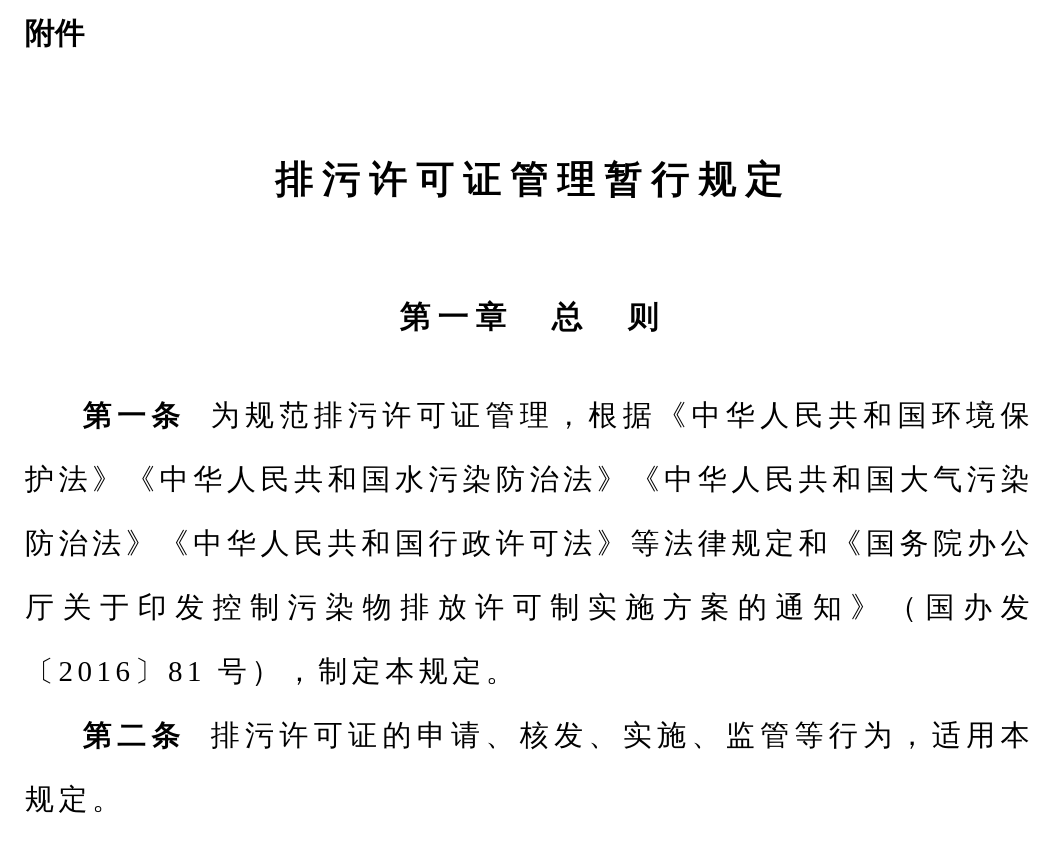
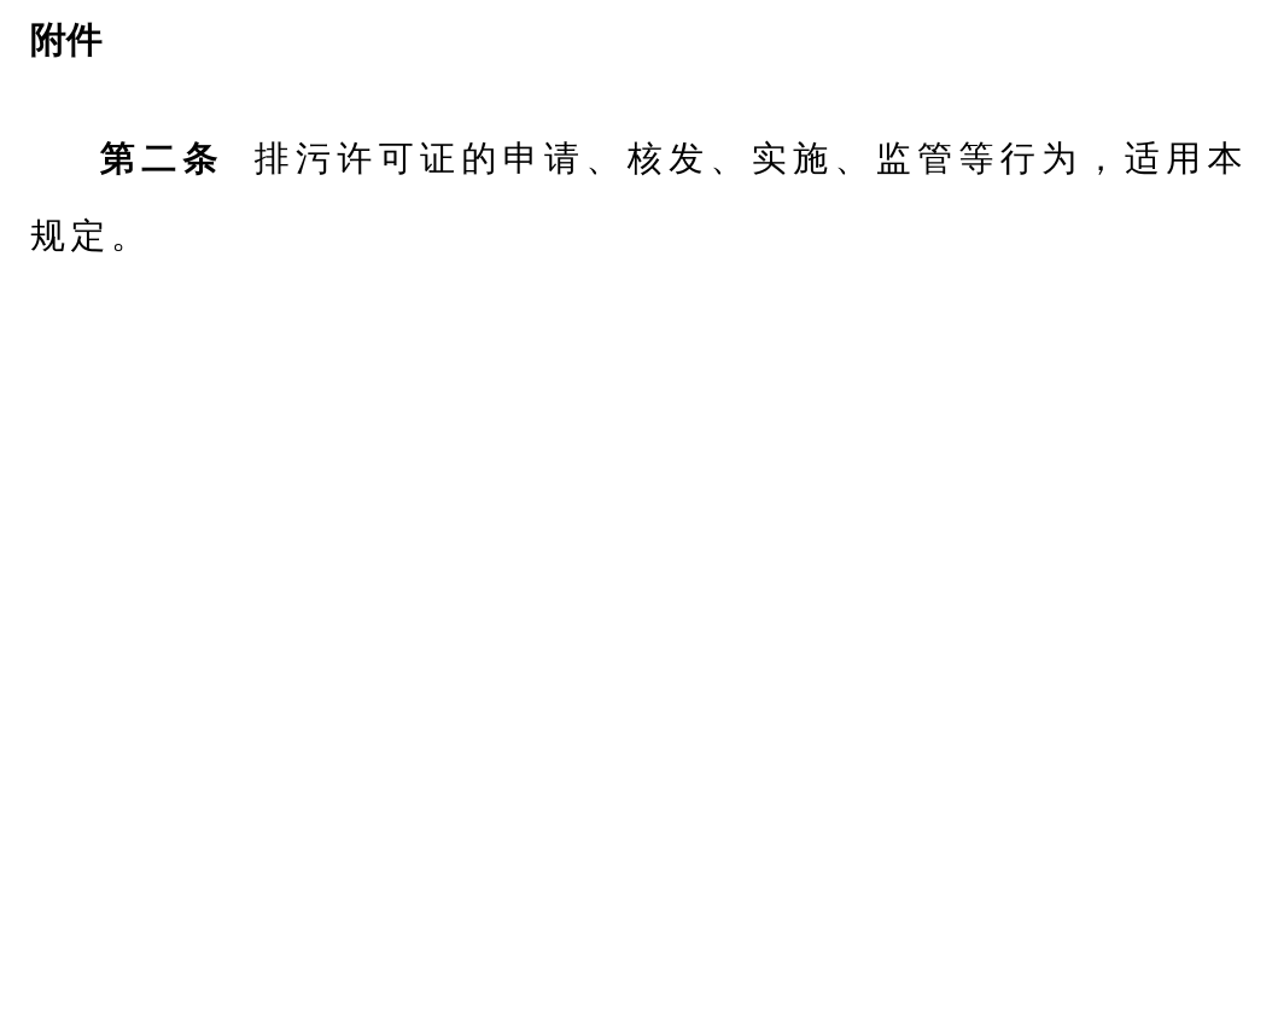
  附件
- 排污许可证管理暂行规定
- 第一章 总 则
- 第一条 为规范排污许可证管理，根据《中华人民共和国环境保护法》《中华人民共和国水污染防治法》《中华人民共和国大气污染防治法》《中华人民共和国行政许可法》等法律规定和《国务院办公厅关于印发控制污染物排放许可制实施方案的通知》（国办发〔2016〕81 号），制定本规定。
  第二条 排污许可证的申请、核发、实施、监管等行为，适用本规定。
